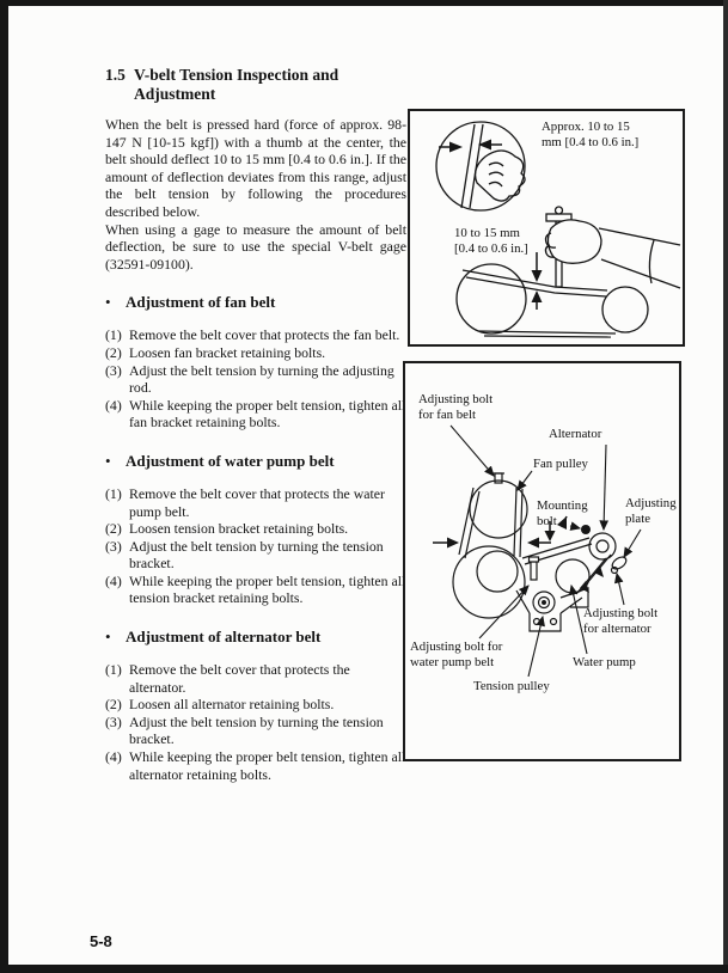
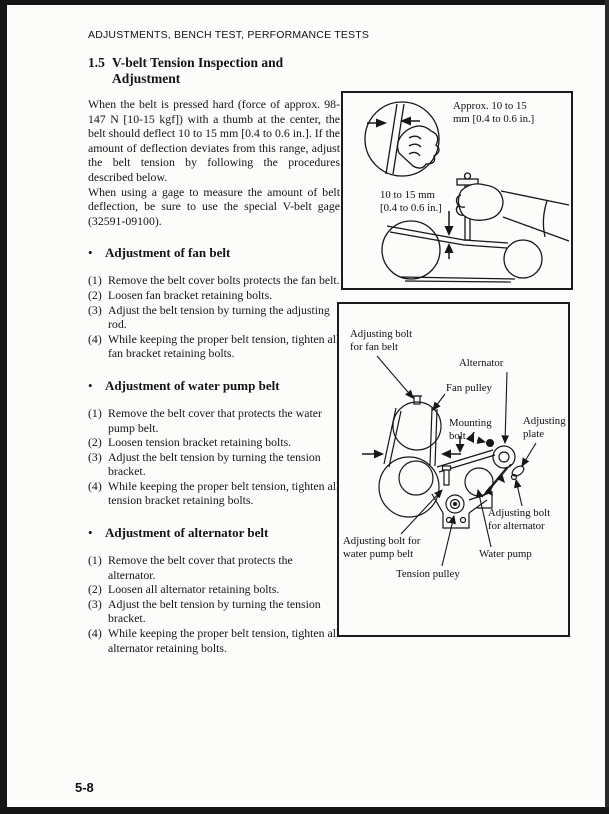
+ ADJUSTMENTS, BENCH TEST, PERFORMANCE TESTS
  1.5
  V-belt Tension Inspection and
  Adjustment
  When the belt is pressed hard (force of approx. 98-147 N [10-15 kgf]) with a thumb at the center, the belt should deflect 10 to 15 mm [0.4 to 0.6 in.]. If the amount of deflection deviates from this range, adjust the belt tension by following the procedures described below.
  When using a gage to measure the amount of belt deflection, be sure to use the special V-belt gage (32591-09100).
  •
  Adjustment of fan belt
  (1)
- Remove the belt cover that protects the fan belt.
+ Remove the belt cover bolts protects the fan belt.
  (2)
  Loosen fan bracket retaining bolts.
  (3)
  Adjust the belt tension by turning the adjusting rod.
  (4)
  While keeping the proper belt tension, tighten al fan bracket retaining bolts.
  •
  Adjustment of water pump belt
  (1)
  Remove the belt cover that protects the water pump belt.
  (2)
  Loosen tension bracket retaining bolts.
  (3)
  Adjust the belt tension by turning the tension bracket.
  (4)
  While keeping the proper belt tension, tighten al tension bracket retaining bolts.
  •
  Adjustment of alternator belt
  (1)
  Remove the belt cover that protects the alternator.
  (2)
  Loosen all alternator retaining bolts.
  (3)
  Adjust the belt tension by turning the tension bracket.
  (4)
  While keeping the proper belt tension, tighten al alternator retaining bolts.
  Approx. 10 to 15
  mm [0.4 to 0.6 in.]
  10 to 15 mm
  [0.4 to 0.6 in.]
  Adjusting bolt
  for fan belt
  Alternator
  Fan pulley
  Mounting
  bolt
  Adjusting
  plate
  Adjusting bolt
  for alternator
  Adjusting bolt for
  water pump belt
  Water pump
  Tension pulley
  5-8
